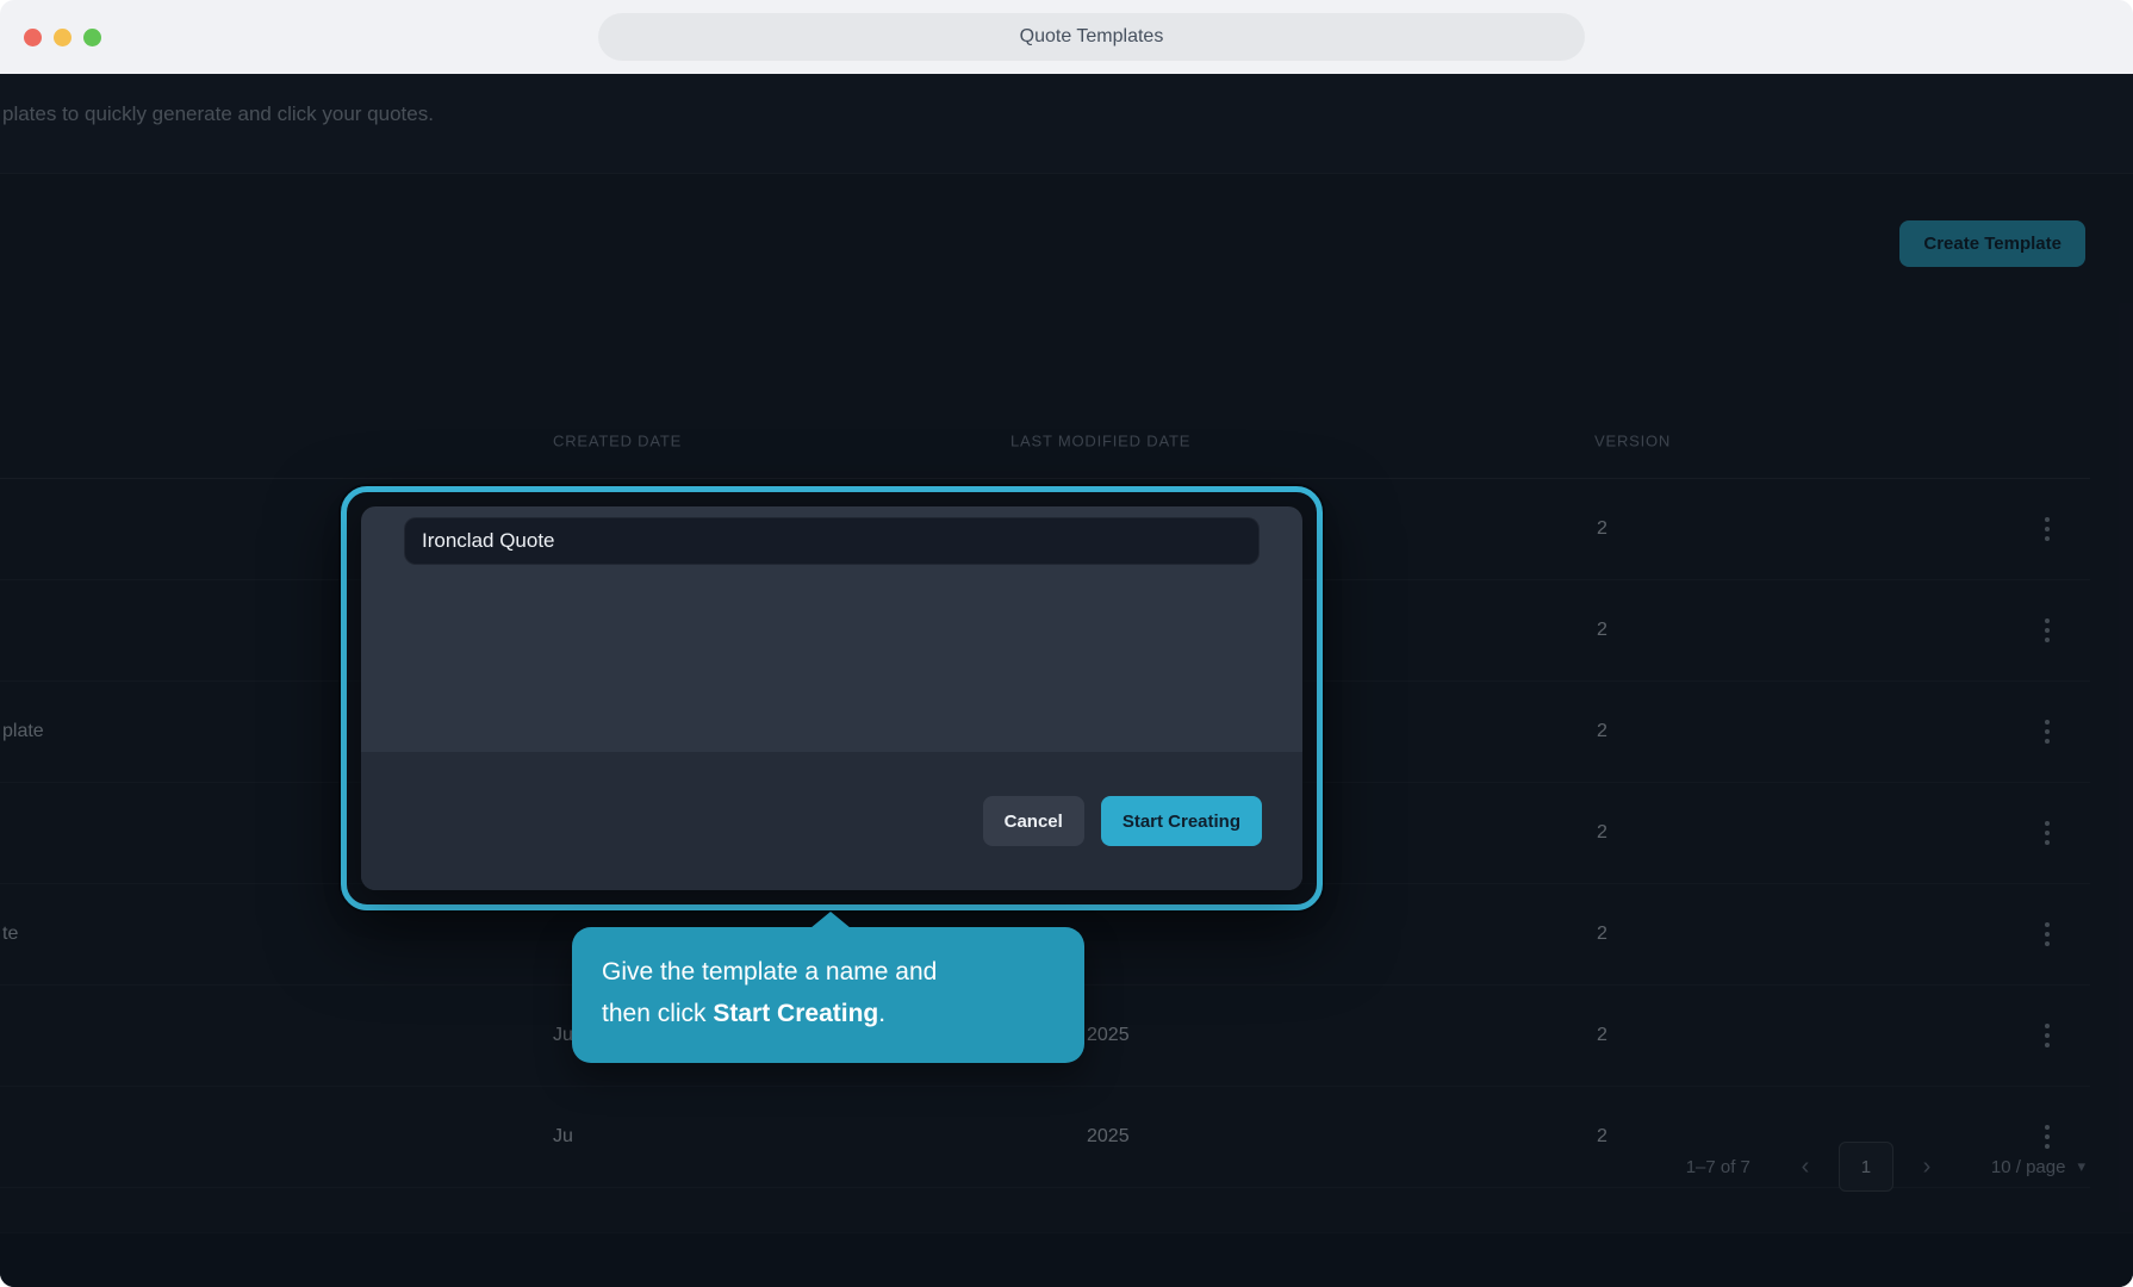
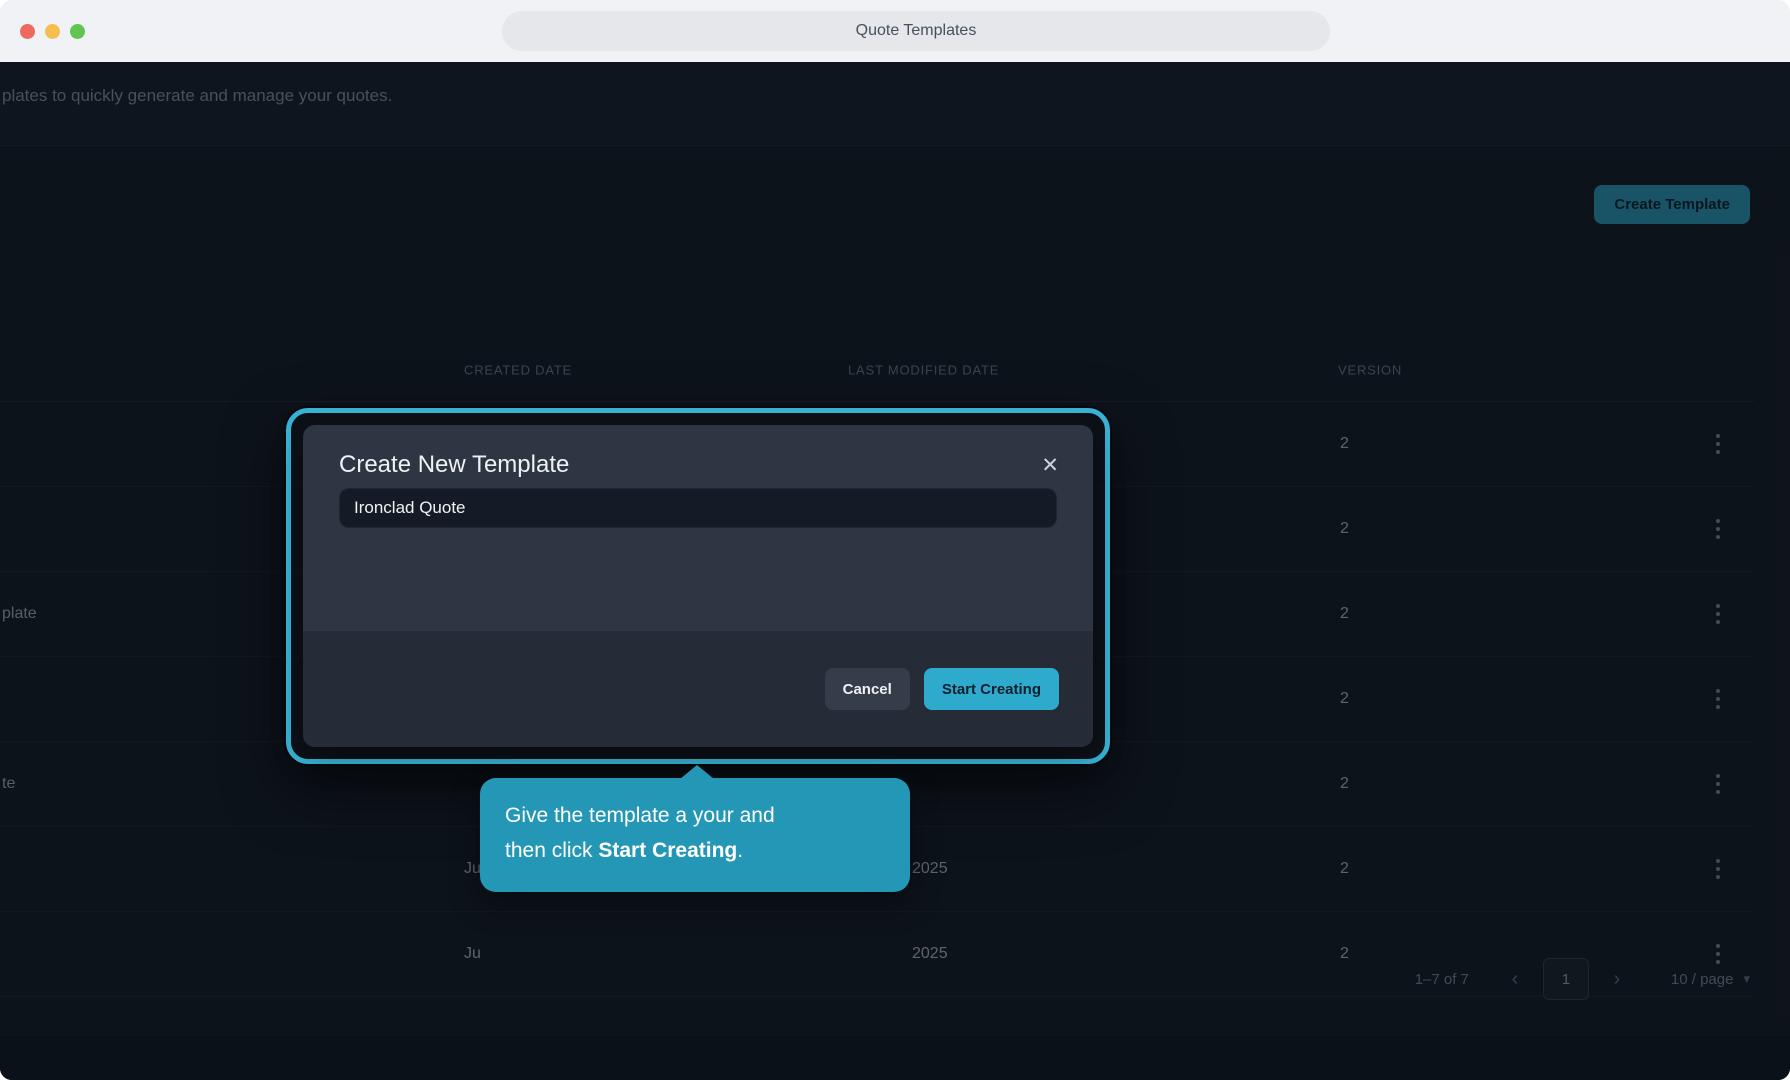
  Quote Templates
- plates to quickly generate and click your quotes.
+ plates to quickly generate and manage your quotes.
  Create Template
  CREATED DATE
  LAST MODIFIED DATE
  VERSION
  2
  2
  plate
  2
  2
  te
  2
  Ju
  2025
  2
  Ju
  2025
  2
  1–7 of 7
  ‹
  1
  ›
  10 / page
  ▾
+ Create New Template
+ ✕
  Ironclad Quote
  Cancel
  Start Creating
- Give the template a name and
+ Give the template a your and
  then click Start Creating.
